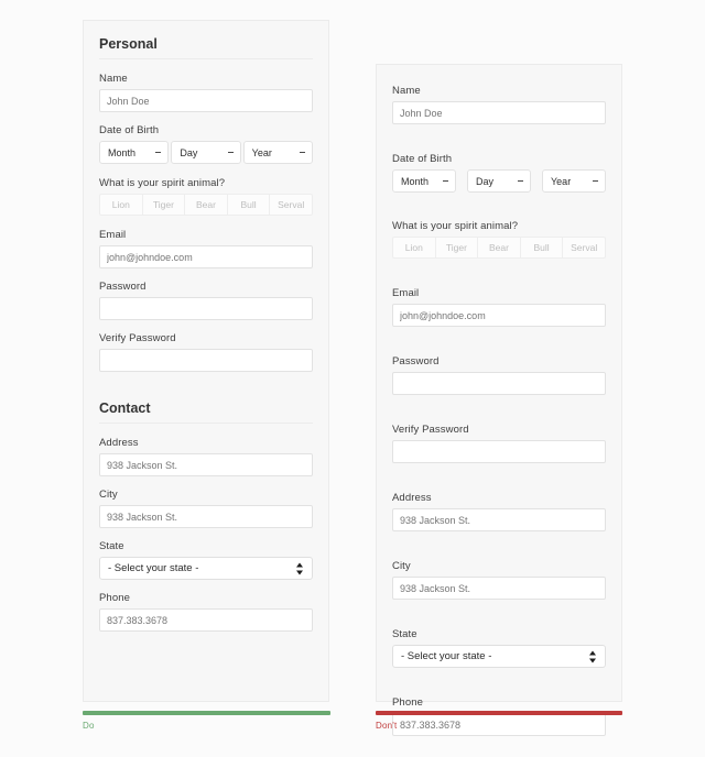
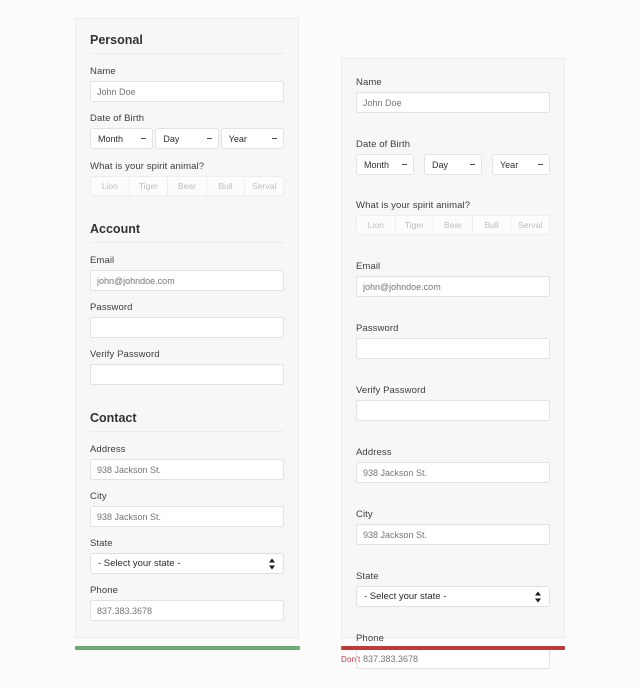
  Personal
  Name
  John Doe
  Date of Birth
  Month
  Day
  Year
  What is your spirit animal?
  Lion
  Tiger
  Bear
  Bull
  Serval
+ Account
  Email
  john@johndoe.com
  Password
  Verify Password
  Contact
  Address
  938 Jackson St.
  City
  938 Jackson St.
  State
  - Select your state -
  Phone
  837.383.3678
  Name
  John Doe
  Date of Birth
  Month
  Day
  Year
  What is your spirit animal?
  Lion
  Tiger
  Bear
  Bull
  Serval
  Email
  john@johndoe.com
  Password
  Verify Password
  Address
  938 Jackson St.
  City
  938 Jackson St.
  State
  - Select your state -
  Phone
  837.383.3678
- Do
  Don't
